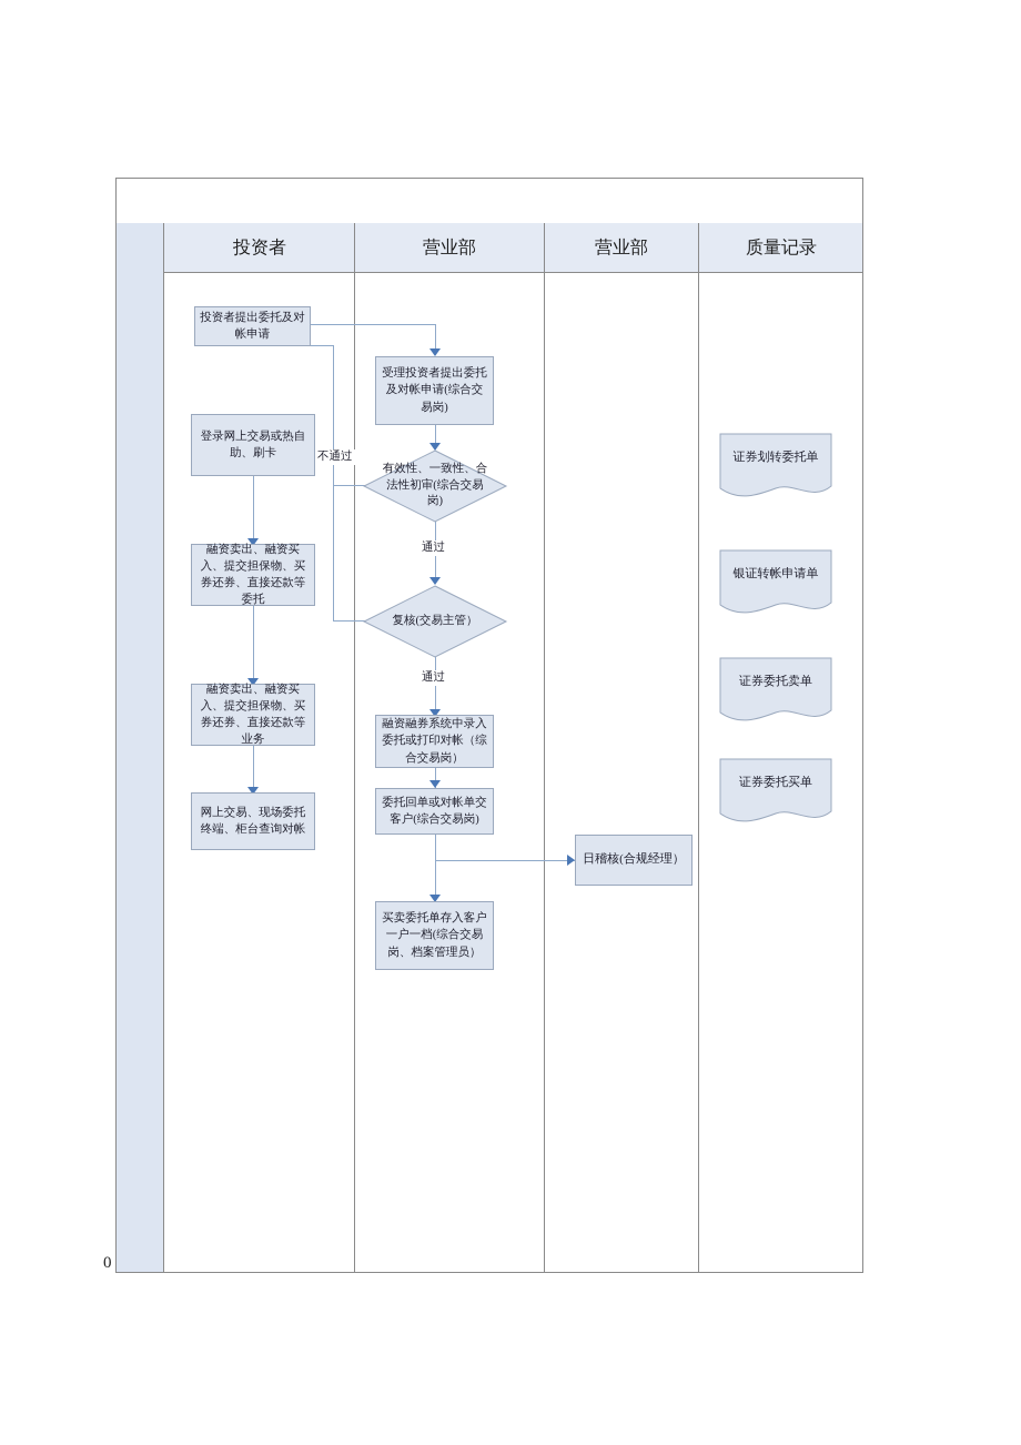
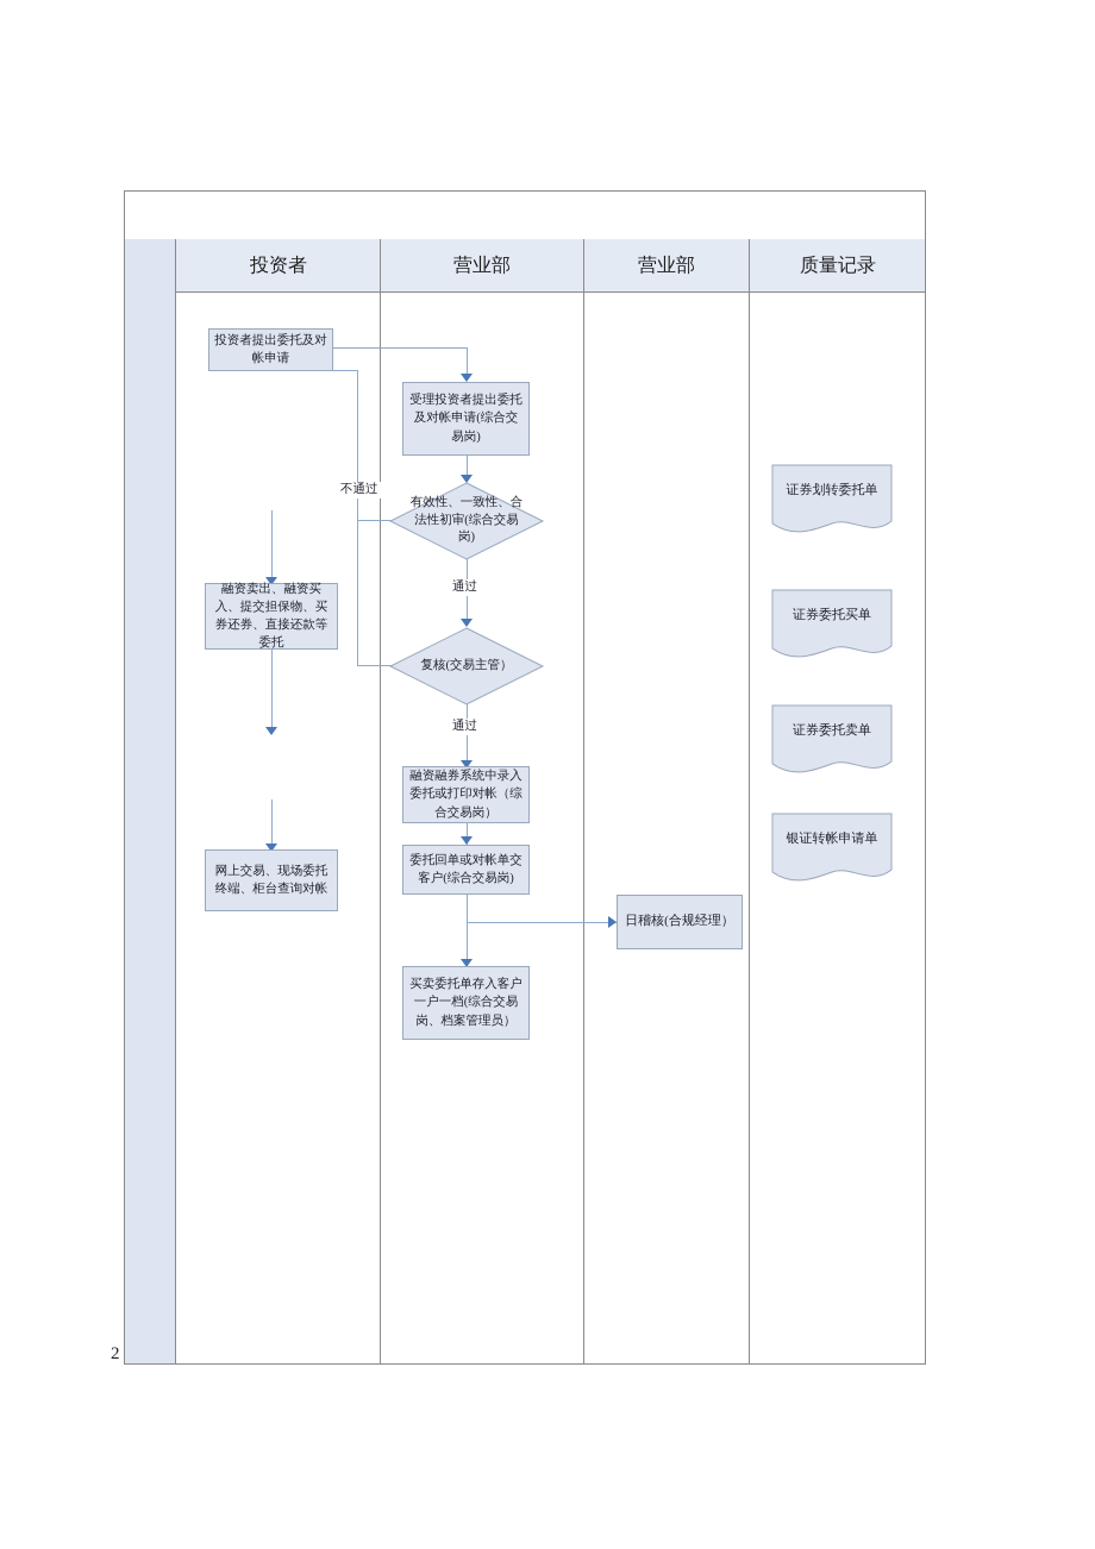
  投资者
  营业部
  营业部
  质量记录
- 0
+ 2
  通过
  通过
  不通过
  投资者提出委托及对帐申请
- 登录网上交易或热自助、刷卡
  融资卖出、融资买入、提交担保物、买券还券、直接还款等委托
- 融资卖出、融资买入、提交担保物、买券还券、直接还款等业务
  网上交易、现场委托终端、柜台查询对帐
  受理投资者提出委托及对帐申请(综合交易岗)
  有效性、一致性、合法性初审(综合交易岗)
  复核(交易主管）
  融资融券系统中录入委托或打印对帐（综合交易岗）
  委托回单或对帐单交客户(综合交易岗)
  买卖委托单存入客户一户一档(综合交易岗、档案管理员）
  日稽核(合规经理）
  证券划转委托单
- 银证转帐申请单
+ 证券委托买单
  证券委托卖单
- 证券委托买单
+ 银证转帐申请单
